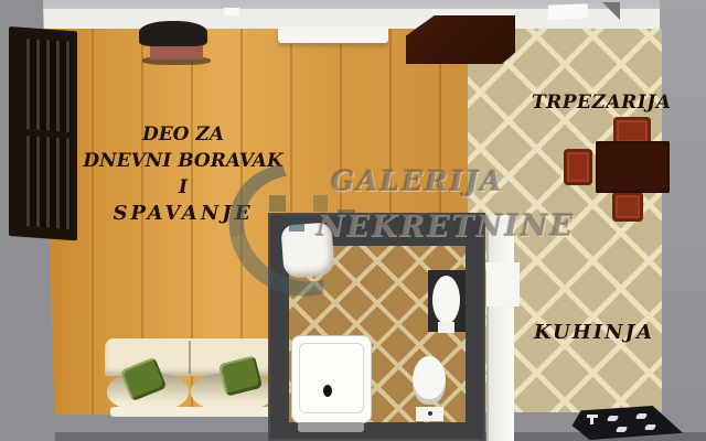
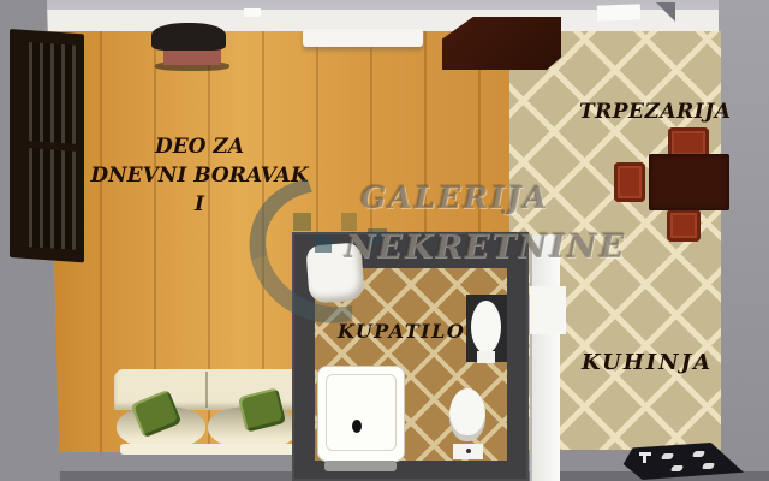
  DEO ZA
  DNEVNI BORAVAK
  I
- SPAVANJE
  TRPEZARIJA
+ KUPATILO
  KUHINJA
  GALERIJA
  NEKRETNINE
